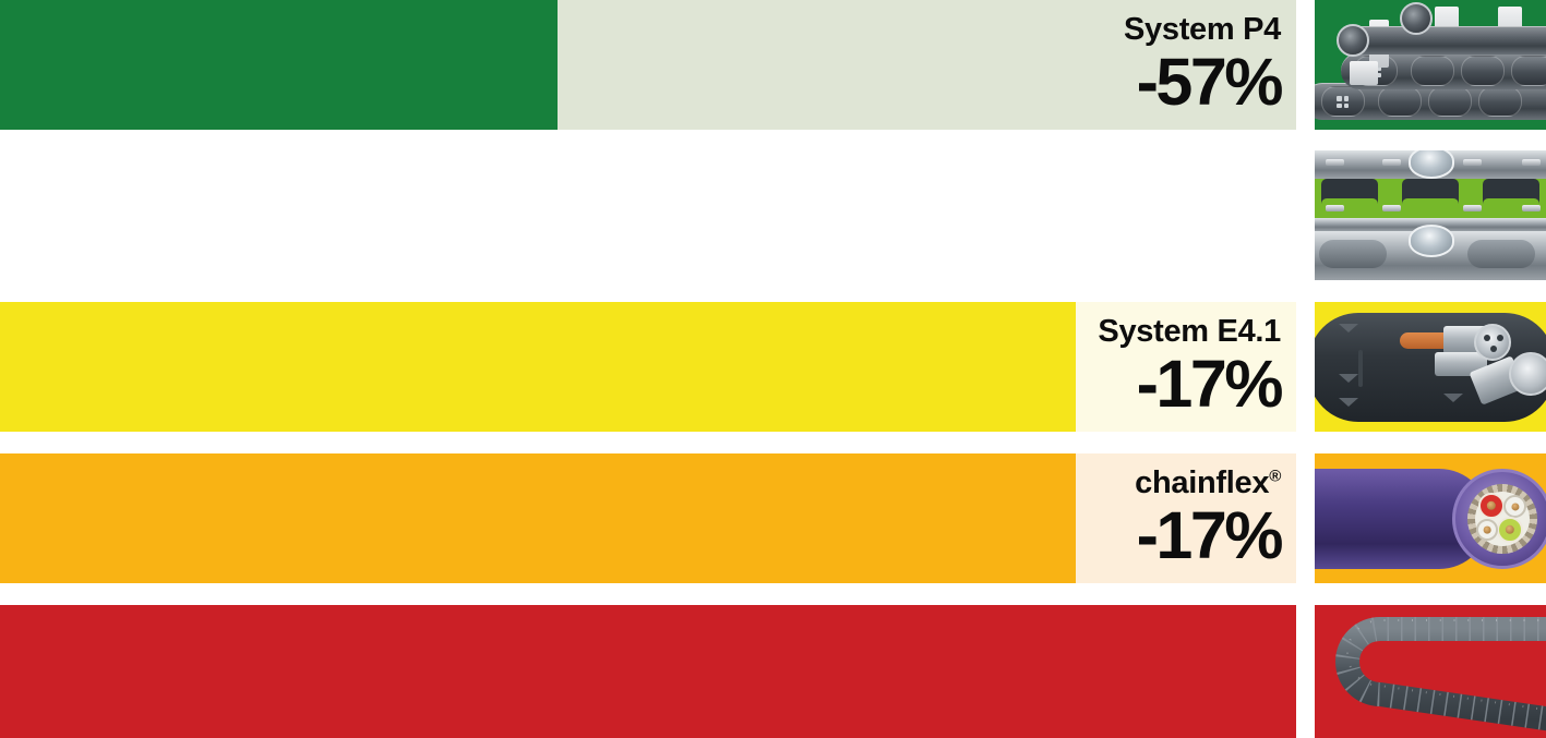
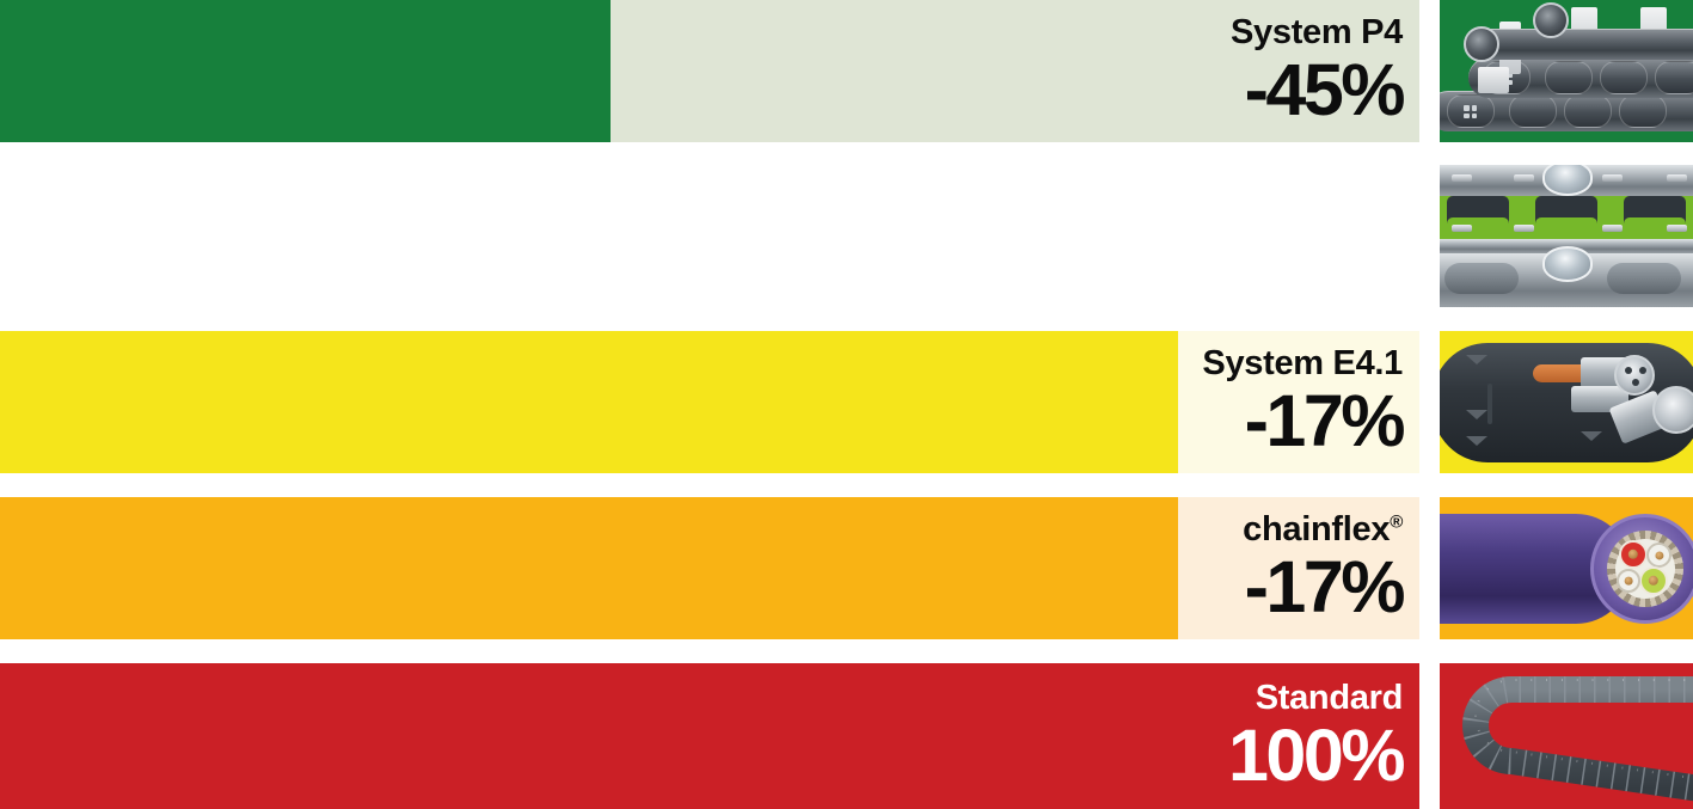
  System P4
- -57%
+ -45%
  System E4.1
  -17%
  chainflex®
  -17%
+ Standard
+ 100%
